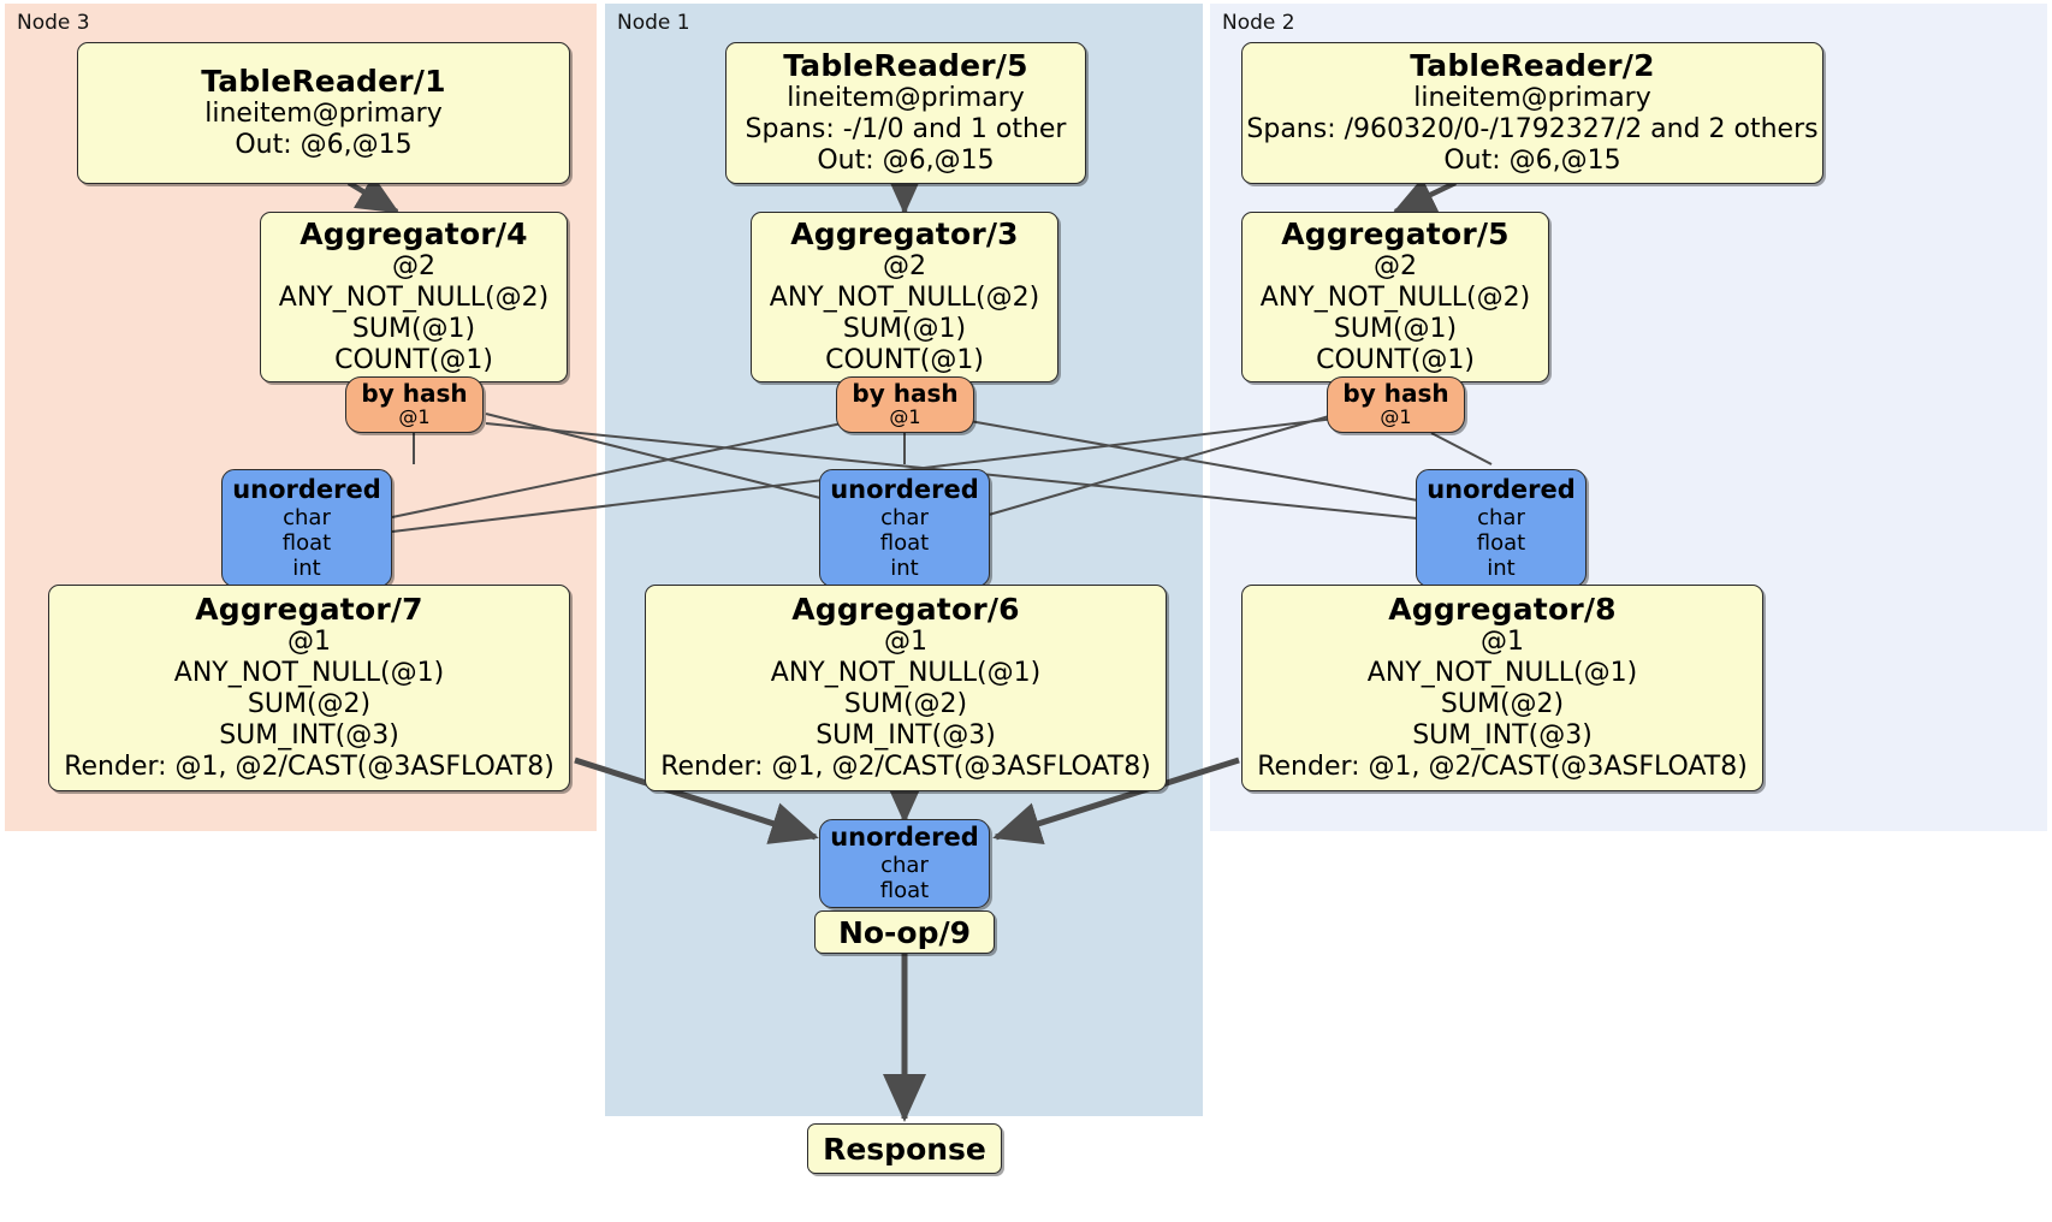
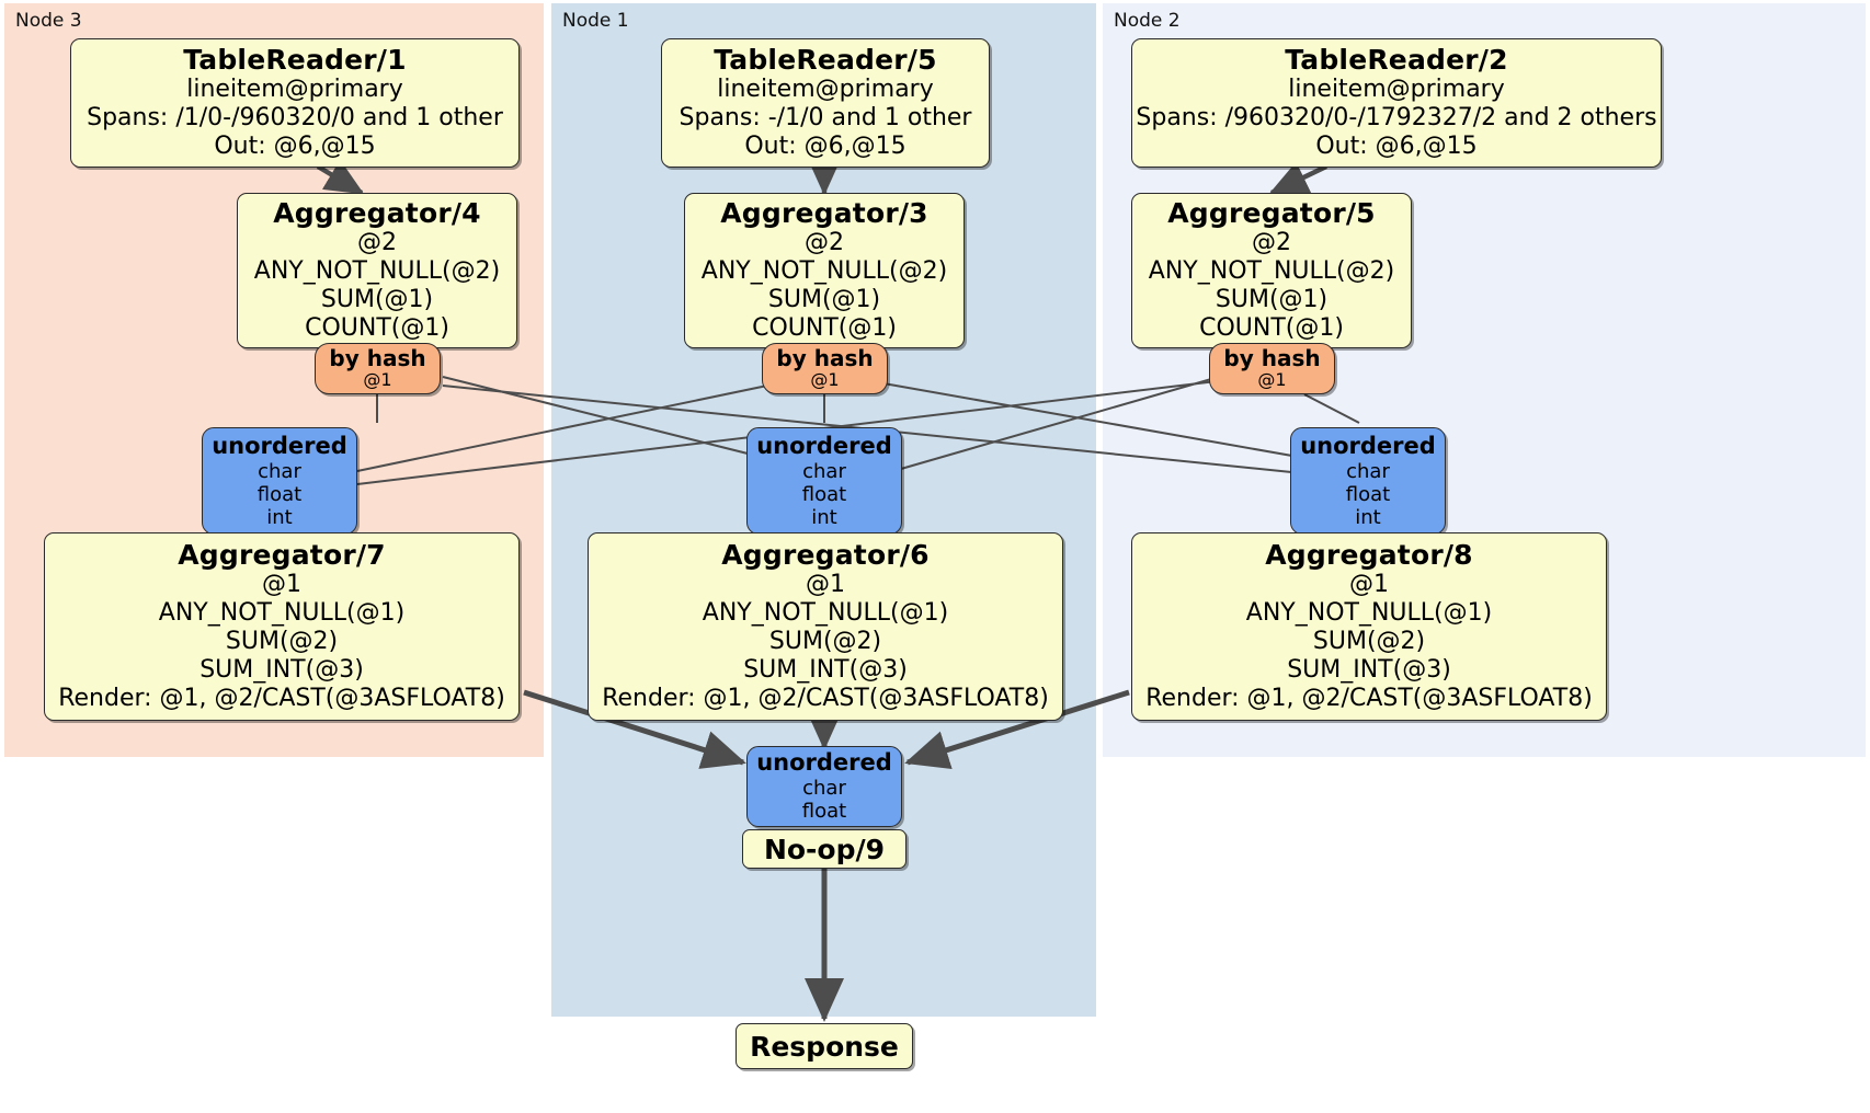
  Node 3
  Node 1
  Node 2
  TableReader/1
  lineitem@primary
+ Spans: /1/0-/960320/0 and 1 other
  Out: @6,@15
  Aggregator/4
  @2
  ANY_NOT_NULL(@2)
  SUM(@1)
  COUNT(@1)
  by hash
  @1
  unordered
  char
  float
  int
  Aggregator/7
  @1
  ANY_NOT_NULL(@1)
  SUM(@2)
  SUM_INT(@3)
  Render: @1, @2/CAST(@3ASFLOAT8)
  TableReader/5
  lineitem@primary
  Spans: -/1/0 and 1 other
  Out: @6,@15
  Aggregator/3
  @2
  ANY_NOT_NULL(@2)
  SUM(@1)
  COUNT(@1)
  by hash
  @1
  unordered
  char
  float
  int
  Aggregator/6
  @1
  ANY_NOT_NULL(@1)
  SUM(@2)
  SUM_INT(@3)
  Render: @1, @2/CAST(@3ASFLOAT8)
  unordered
  char
  float
  No-op/9
  Response
  TableReader/2
  lineitem@primary
  Spans: /960320/0-/1792327/2 and 2 others
  Out: @6,@15
  Aggregator/5
  @2
  ANY_NOT_NULL(@2)
  SUM(@1)
  COUNT(@1)
  by hash
  @1
  unordered
  char
  float
  int
  Aggregator/8
  @1
  ANY_NOT_NULL(@1)
  SUM(@2)
  SUM_INT(@3)
  Render: @1, @2/CAST(@3ASFLOAT8)
